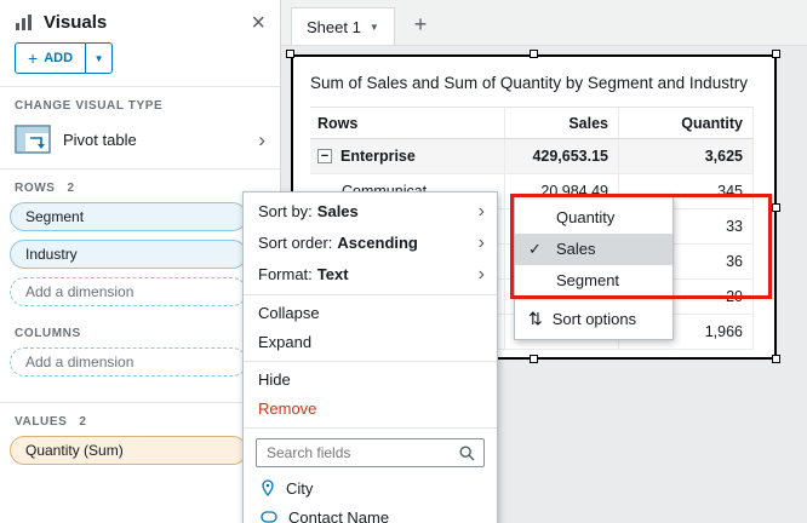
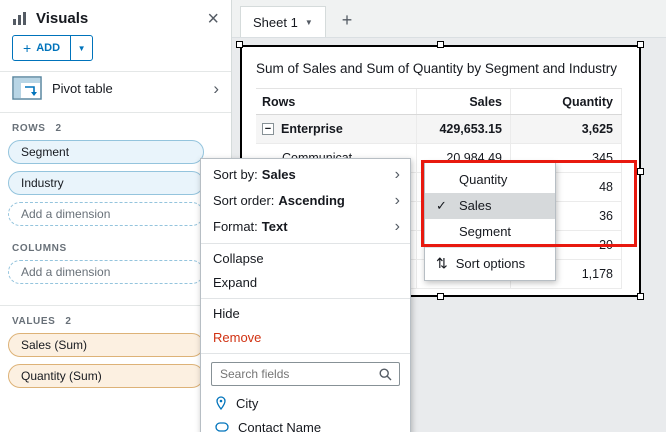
  Visuals
  ×
  +
  ADD
  ▼
- CHANGE VISUAL TYPE
  Pivot table
  ›
  ROWS
  2
  Segment
  Industry
  Add a dimension
  COLUMNS
  Add a dimension
  VALUES
  2
+ Sales (Sum)
  Quantity (Sum)
  Sheet 1
  ▼
  +
  Sum of Sales and Sum of Quantity by Segment and Industry
  Rows
  Sales
  Quantity
  −
  Enterprise
  429,653.15
  3,625
  20,984.49
  345
- 33
+ 48
  36
  20
- 1,966
+ 1,178
  Sort by: Sales
  ›
  Sort order: Ascending
  ›
  Format: Text
  ›
  Collapse
  Expand
  Hide
  Remove
  Search fields
  City
  Contact Name
  Quantity
  ✓
  Sales
  Segment
  ⇅
  Sort options
